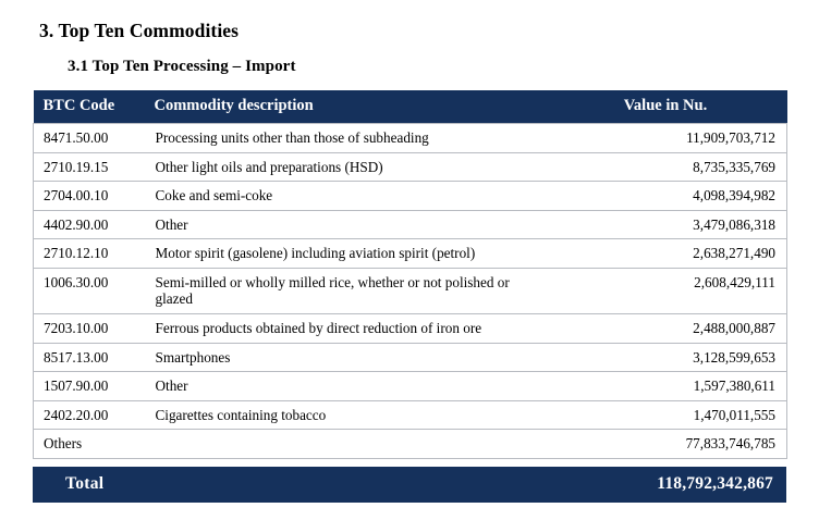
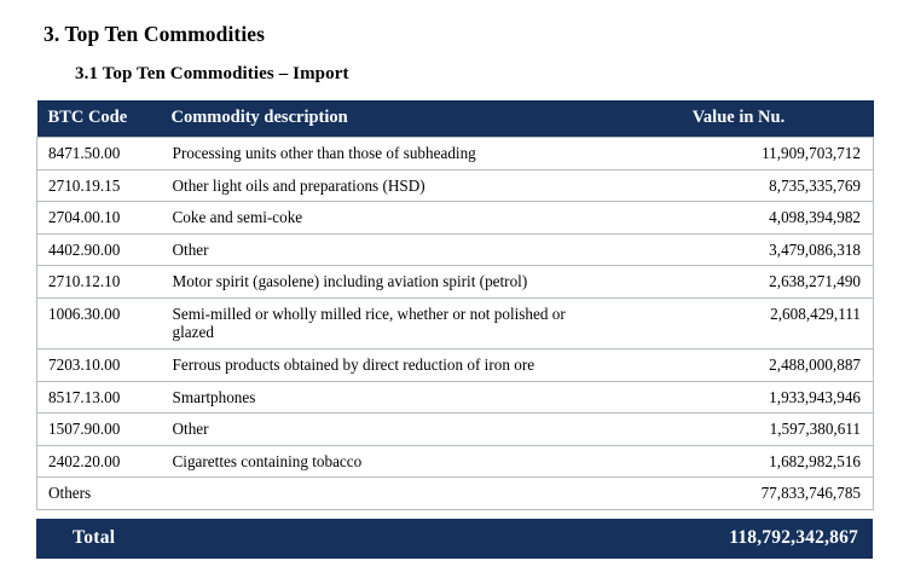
  3. Top Ten Commodities
- 3.1 Top Ten Processing – Import
+ 3.1 Top Ten Commodities – Import
  BTC Code	Commodity description	Value in Nu.
  8471.50.00	Processing units other than those of subheading	11,909,703,712
  2710.19.15	Other light oils and preparations (HSD)	8,735,335,769
  2704.00.10	Coke and semi-coke	4,098,394,982
  4402.90.00	Other	3,479,086,318
  2710.12.10	Motor spirit (gasolene) including aviation spirit (petrol)	2,638,271,490
  1006.30.00	Semi-milled or wholly milled rice, whether or not polished or glazed	2,608,429,111
  7203.10.00	Ferrous products obtained by direct reduction of iron ore	2,488,000,887
- 8517.13.00	Smartphones	3,128,599,653
+ 8517.13.00	Smartphones	1,933,943,946
  1507.90.00	Other	1,597,380,611
- 2402.20.00	Cigarettes containing tobacco	1,470,011,555
+ 2402.20.00	Cigarettes containing tobacco	1,682,982,516
  Others	77,833,746,785
  Total
  118,792,342,867
